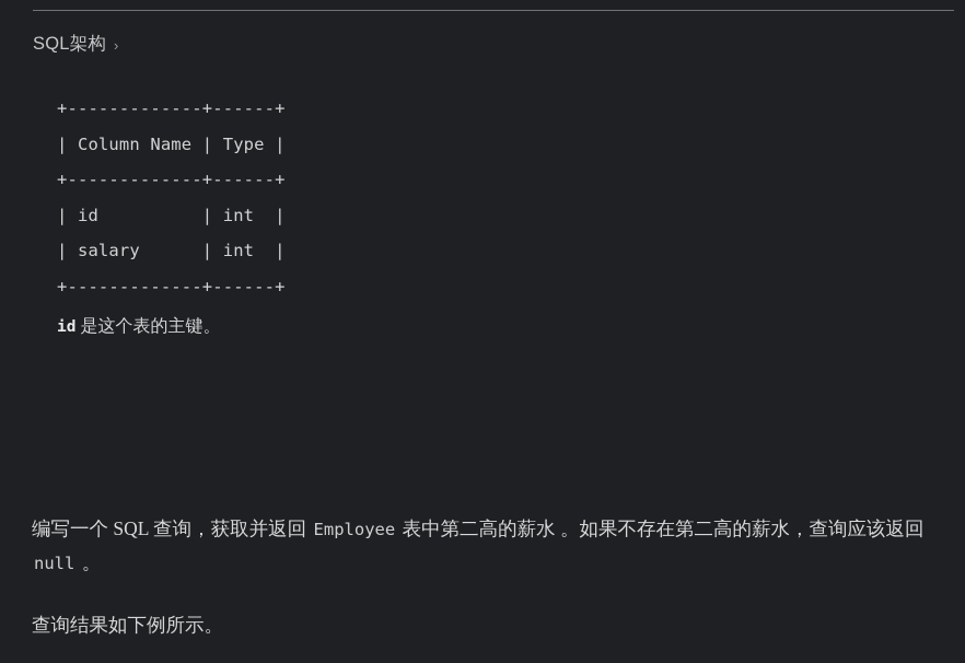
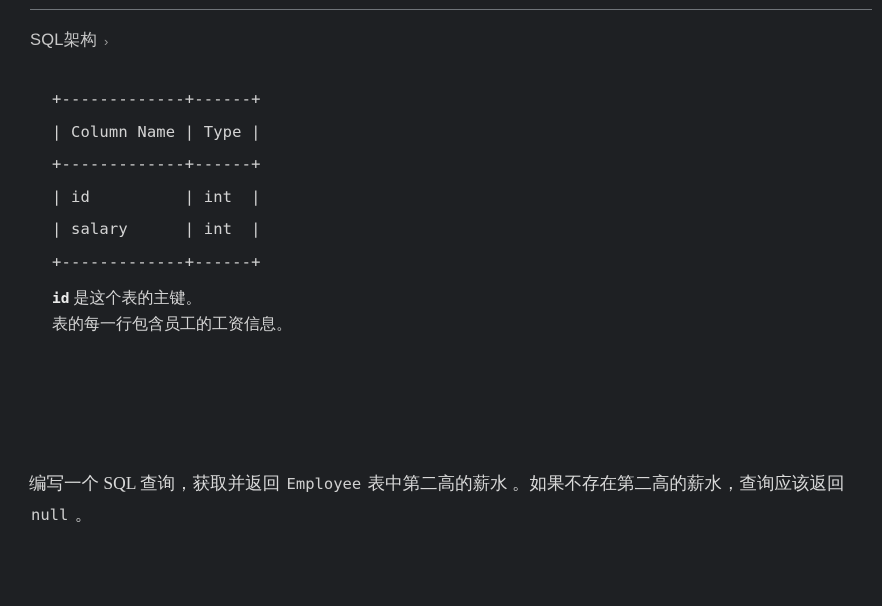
  SQL架构
  ›
  +-------------+------+
  | Column Name | Type |
  +-------------+------+
  | id | int |
  | salary | int |
  +-------------+------+
  id 是这个表的主键。
+ 表的每一行包含员工的工资信息。
  编写一个 SQL 查询，获取并返回 Employee 表中第二高的薪水 。如果不存在第二高的薪水，查询应该返回 null 。
- 查询结果如下例所示。
